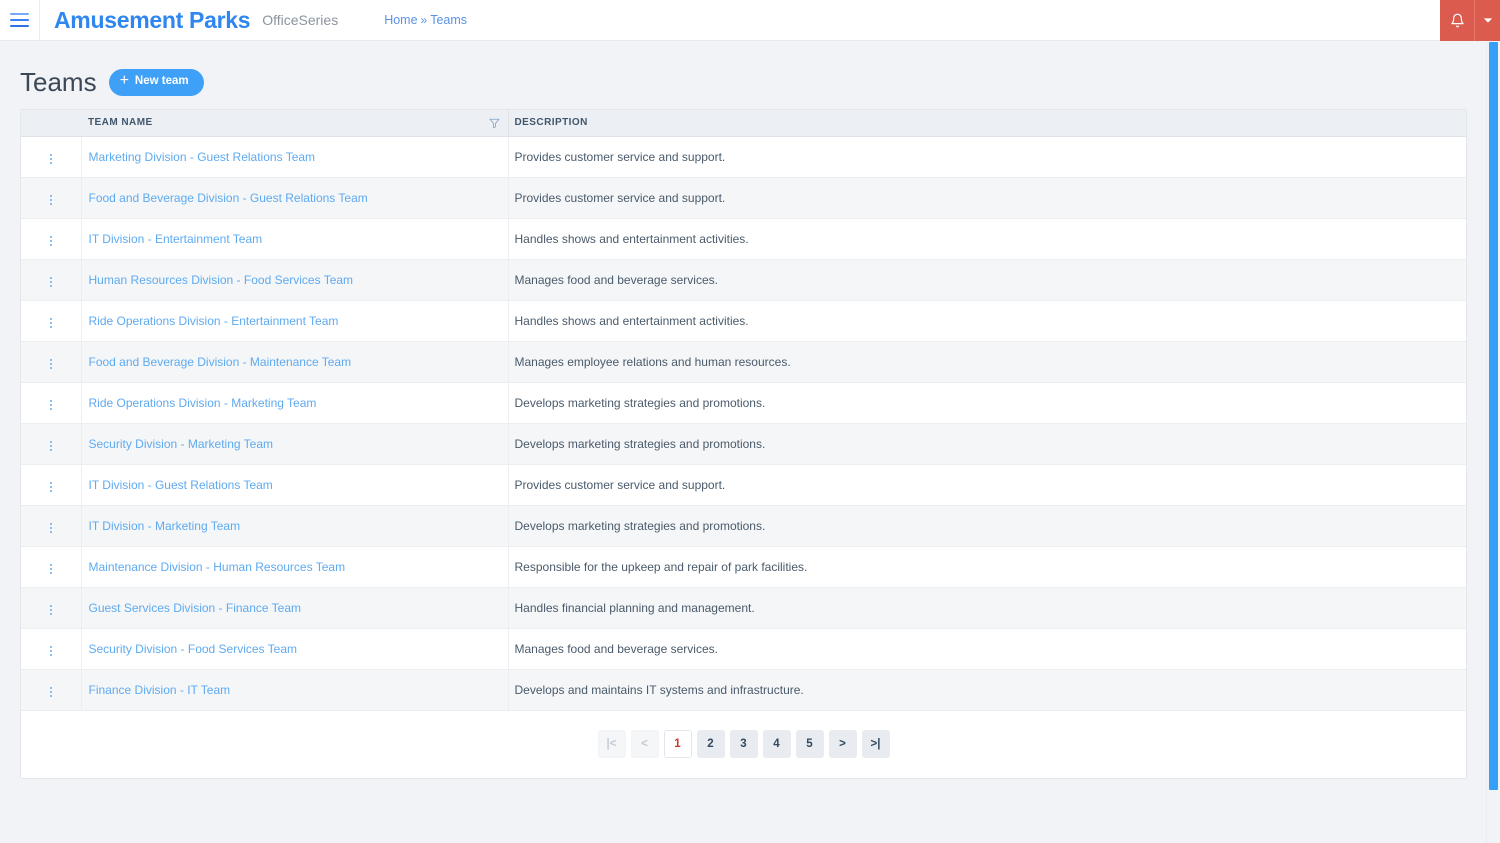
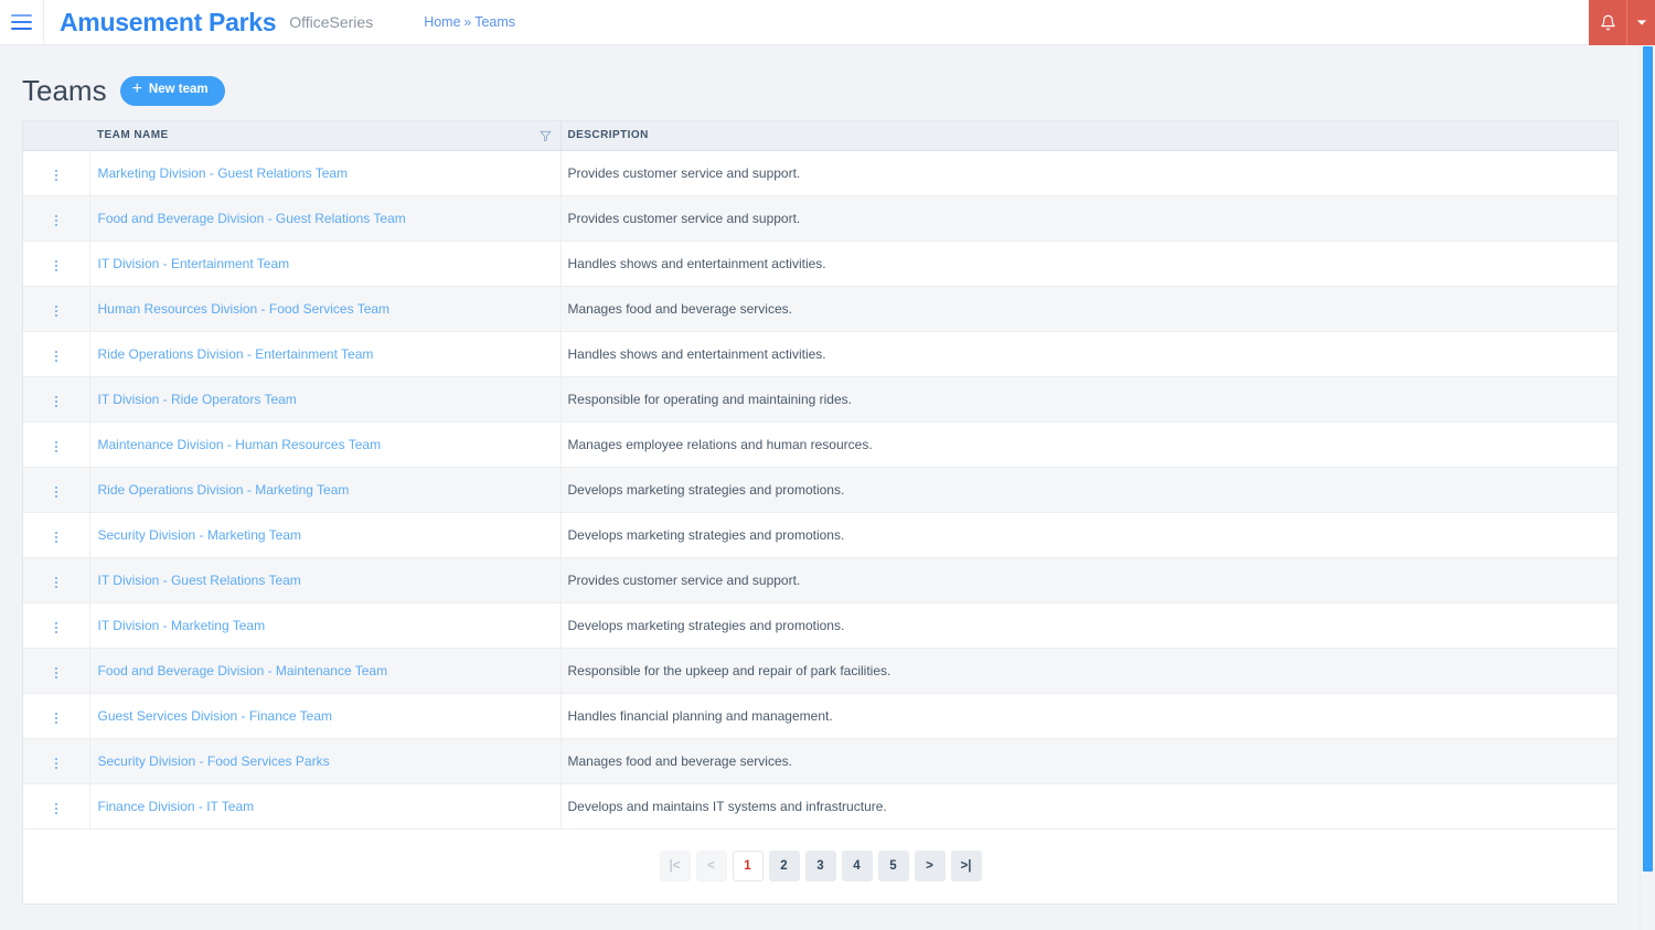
  Amusement Parks
  OfficeSeries
  Home
  »
  Teams
  Teams
  +
  New team
  	TEAM NAME	DESCRIPTION
  	Marketing Division - Guest Relations Team	Provides customer service and support.
  	Food and Beverage Division - Guest Relations Team	Provides customer service and support.
  	IT Division - Entertainment Team	Handles shows and entertainment activities.
  	Human Resources Division - Food Services Team	Manages food and beverage services.
  	Ride Operations Division - Entertainment Team	Handles shows and entertainment activities.
+ 	IT Division - Ride Operators Team	Responsible for operating and maintaining rides.
- 	Food and Beverage Division - Maintenance Team	Manages employee relations and human resources.
+ 	Maintenance Division - Human Resources Team	Manages employee relations and human resources.
  	Ride Operations Division - Marketing Team	Develops marketing strategies and promotions.
  	Security Division - Marketing Team	Develops marketing strategies and promotions.
  	IT Division - Guest Relations Team	Provides customer service and support.
  	IT Division - Marketing Team	Develops marketing strategies and promotions.
- 	Maintenance Division - Human Resources Team	Responsible for the upkeep and repair of park facilities.
+ 	Food and Beverage Division - Maintenance Team	Responsible for the upkeep and repair of park facilities.
  	Guest Services Division - Finance Team	Handles financial planning and management.
- 	Security Division - Food Services Team	Manages food and beverage services.
+ 	Security Division - Food Services Parks	Manages food and beverage services.
  	Finance Division - IT Team	Develops and maintains IT systems and infrastructure.
  |< < 1 2 3 4 5 > >|
